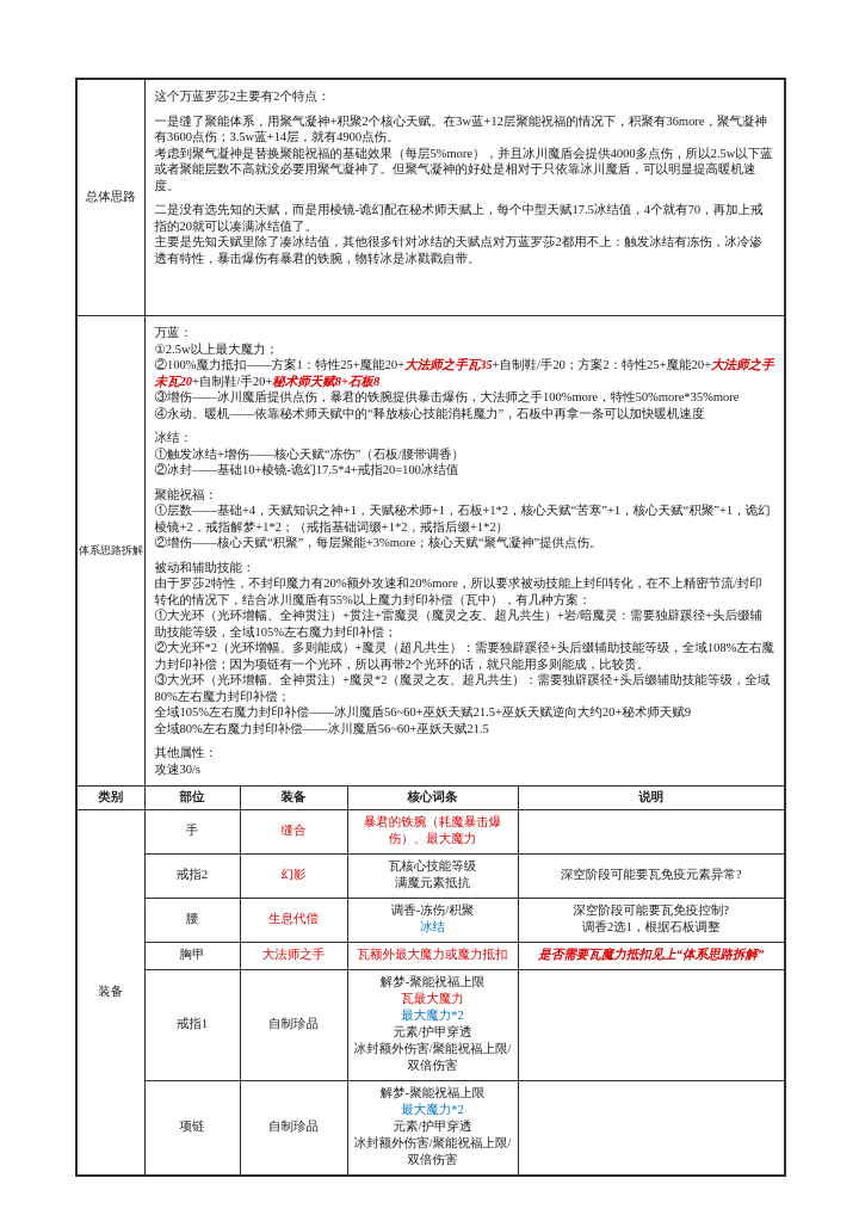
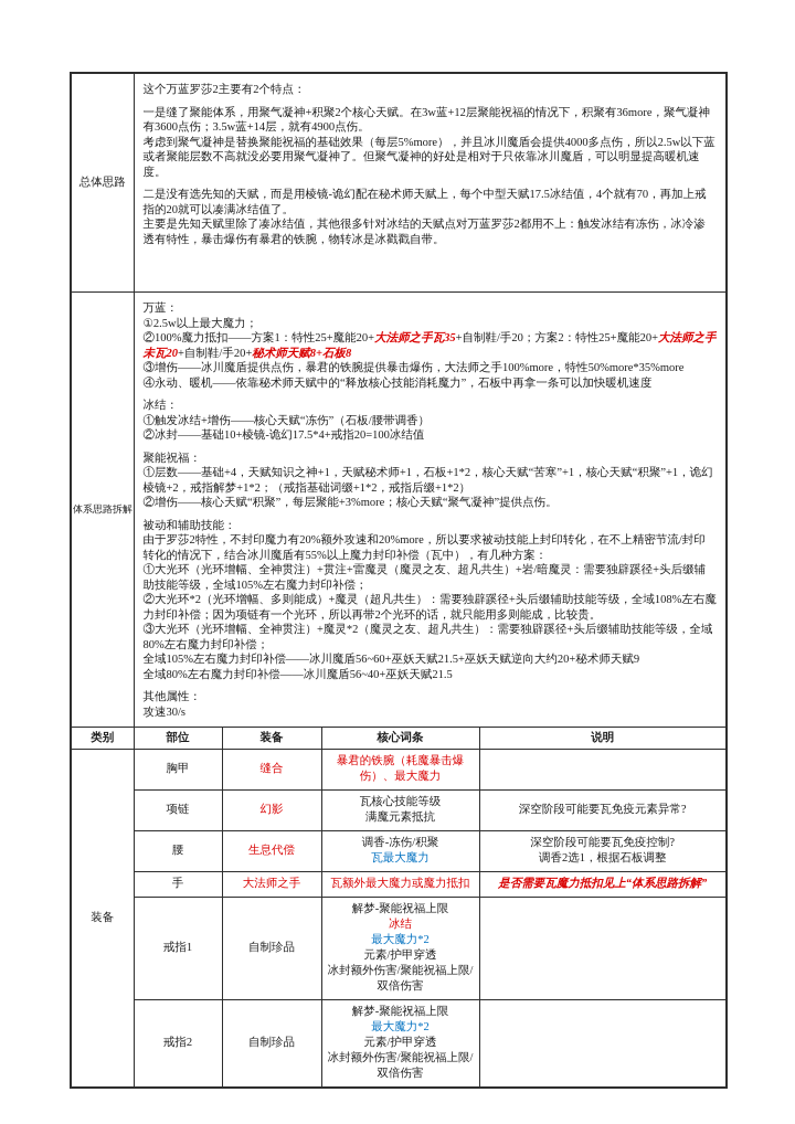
  总体思路	这个万蓝罗莎2主要有2个特点：一是缝了聚能体系，用聚气凝神+积聚2个核心天赋。在3w蓝+12层聚能祝福的情况下，积聚有36more，聚气凝神有3600点伤；3.5w蓝+14层，就有4900点伤。考虑到聚气凝神是替换聚能祝福的基础效果（每层5%more），并且冰川魔盾会提供4000多点伤，所以2.5w以下蓝或者聚能层数不高就没必要用聚气凝神了。但聚气凝神的好处是相对于只依靠冰川魔盾，可以明显提高暖机速度。二是没有选先知的天赋，而是用棱镜-诡幻配在秘术师天赋上，每个中型天赋17.5冰结值，4个就有70，再加上戒指的20就可以凑满冰结值了。主要是先知天赋里除了凑冰结值，其他很多针对冰结的天赋点对万蓝罗莎2都用不上：触发冰结有冻伤，冰冷渗透有特性，暴击爆伤有暴君的铁腕，物转冰是冰戳戳自带。
- 体系思路拆解	万蓝：①2.5w以上最大魔力；②100%魔力抵扣——方案1：特性25+魔能20+大法师之手瓦35+自制鞋/手20；方案2：特性25+魔能20+大法师之手未瓦20+自制鞋/手20+秘术师天赋8+石板8③增伤——冰川魔盾提供点伤，暴君的铁腕提供暴击爆伤，大法师之手100%more，特性50%more*35%more④永动、暖机——依靠秘术师天赋中的“释放核心技能消耗魔力”，石板中再拿一条可以加快暖机速度冰结：①触发冰结+增伤——核心天赋“冻伤”（石板/腰带调香）②冰封——基础10+棱镜-诡幻17.5*4+戒指20=100冰结值聚能祝福：①层数——基础+4，天赋知识之神+1，天赋秘术师+1，石板+1*2，核心天赋“苦寒”+1，核心天赋“积聚”+1，诡幻棱镜+2，戒指解梦+1*2；（戒指基础词缀+1*2，戒指后缀+1*2）②增伤——核心天赋“积聚”，每层聚能+3%more；核心天赋“聚气凝神”提供点伤。被动和辅助技能：由于罗莎2特性，不封印魔力有20%额外攻速和20%more，所以要求被动技能上封印转化，在不上精密节流/封印转化的情况下，结合冰川魔盾有55%以上魔力封印补偿（瓦中），有几种方案：①大光环（光环增幅、全神贯注）+贯注+雷魔灵（魔灵之友、超凡共生）+岩/暗魔灵：需要独辟蹊径+头后缀辅助技能等级，全域105%左右魔力封印补偿；②大光环*2（光环增幅、多则能成）+魔灵（超凡共生）：需要独辟蹊径+头后缀辅助技能等级，全域108%左右魔力封印补偿；因为项链有一个光环，所以再带2个光环的话，就只能用多则能成，比较贵。③大光环（光环增幅、全神贯注）+魔灵*2（魔灵之友、超凡共生）：需要独辟蹊径+头后缀辅助技能等级，全域80%左右魔力封印补偿；全域105%左右魔力封印补偿——冰川魔盾56~60+巫妖天赋21.5+巫妖天赋逆向大约20+秘术师天赋9全域80%左右魔力封印补偿——冰川魔盾56~60+巫妖天赋21.5其他属性：攻速30/s
+ 体系思路拆解	万蓝：①2.5w以上最大魔力；②100%魔力抵扣——方案1：特性25+魔能20+大法师之手瓦35+自制鞋/手20；方案2：特性25+魔能20+大法师之手未瓦20+自制鞋/手20+秘术师天赋8+石板8③增伤——冰川魔盾提供点伤，暴君的铁腕提供暴击爆伤，大法师之手100%more，特性50%more*35%more④永动、暖机——依靠秘术师天赋中的“释放核心技能消耗魔力”，石板中再拿一条可以加快暖机速度冰结：①触发冰结+增伤——核心天赋“冻伤”（石板/腰带调香）②冰封——基础10+棱镜-诡幻17.5*4+戒指20=100冰结值聚能祝福：①层数——基础+4，天赋知识之神+1，天赋秘术师+1，石板+1*2，核心天赋“苦寒”+1，核心天赋“积聚”+1，诡幻棱镜+2，戒指解梦+1*2；（戒指基础词缀+1*2，戒指后缀+1*2）②增伤——核心天赋“积聚”，每层聚能+3%more；核心天赋“聚气凝神”提供点伤。被动和辅助技能：由于罗莎2特性，不封印魔力有20%额外攻速和20%more，所以要求被动技能上封印转化，在不上精密节流/封印转化的情况下，结合冰川魔盾有55%以上魔力封印补偿（瓦中），有几种方案：①大光环（光环增幅、全神贯注）+贯注+雷魔灵（魔灵之友、超凡共生）+岩/暗魔灵：需要独辟蹊径+头后缀辅助技能等级，全域105%左右魔力封印补偿；②大光环*2（光环增幅、多则能成）+魔灵（超凡共生）：需要独辟蹊径+头后缀辅助技能等级，全域108%左右魔力封印补偿；因为项链有一个光环，所以再带2个光环的话，就只能用多则能成，比较贵。③大光环（光环增幅、全神贯注）+魔灵*2（魔灵之友、超凡共生）：需要独辟蹊径+头后缀辅助技能等级，全域80%左右魔力封印补偿；全域105%左右魔力封印补偿——冰川魔盾56~60+巫妖天赋21.5+巫妖天赋逆向大约20+秘术师天赋9全域80%左右魔力封印补偿——冰川魔盾56~40+巫妖天赋21.5其他属性：攻速30/s
  类别	部位	装备	核心词条	说明
- 装备	手	缝合	暴君的铁腕（耗魔暴击爆伤）、最大魔力
+ 装备	胸甲	缝合	暴君的铁腕（耗魔暴击爆伤）、最大魔力
- 戒指2	幻影	瓦核心技能等级满魔元素抵抗	深空阶段可能要瓦免疫元素异常?
+ 项链	幻影	瓦核心技能等级满魔元素抵抗	深空阶段可能要瓦免疫元素异常?
- 腰	生息代偿	调香-冻伤/积聚冰结	深空阶段可能要瓦免疫控制?调香2选1，根据石板调整
+ 腰	生息代偿	调香-冻伤/积聚瓦最大魔力	深空阶段可能要瓦免疫控制?调香2选1，根据石板调整
- 胸甲	大法师之手	瓦额外最大魔力或魔力抵扣	是否需要瓦魔力抵扣见上“体系思路拆解”
+ 手	大法师之手	瓦额外最大魔力或魔力抵扣	是否需要瓦魔力抵扣见上“体系思路拆解”
- 戒指1	自制珍品	解梦-聚能祝福上限瓦最大魔力最大魔力*2元素/护甲穿透冰封额外伤害/聚能祝福上限/双倍伤害
+ 戒指1	自制珍品	解梦-聚能祝福上限冰结最大魔力*2元素/护甲穿透冰封额外伤害/聚能祝福上限/双倍伤害
- 项链	自制珍品	解梦-聚能祝福上限最大魔力*2元素/护甲穿透冰封额外伤害/聚能祝福上限/双倍伤害
+ 戒指2	自制珍品	解梦-聚能祝福上限最大魔力*2元素/护甲穿透冰封额外伤害/聚能祝福上限/双倍伤害
